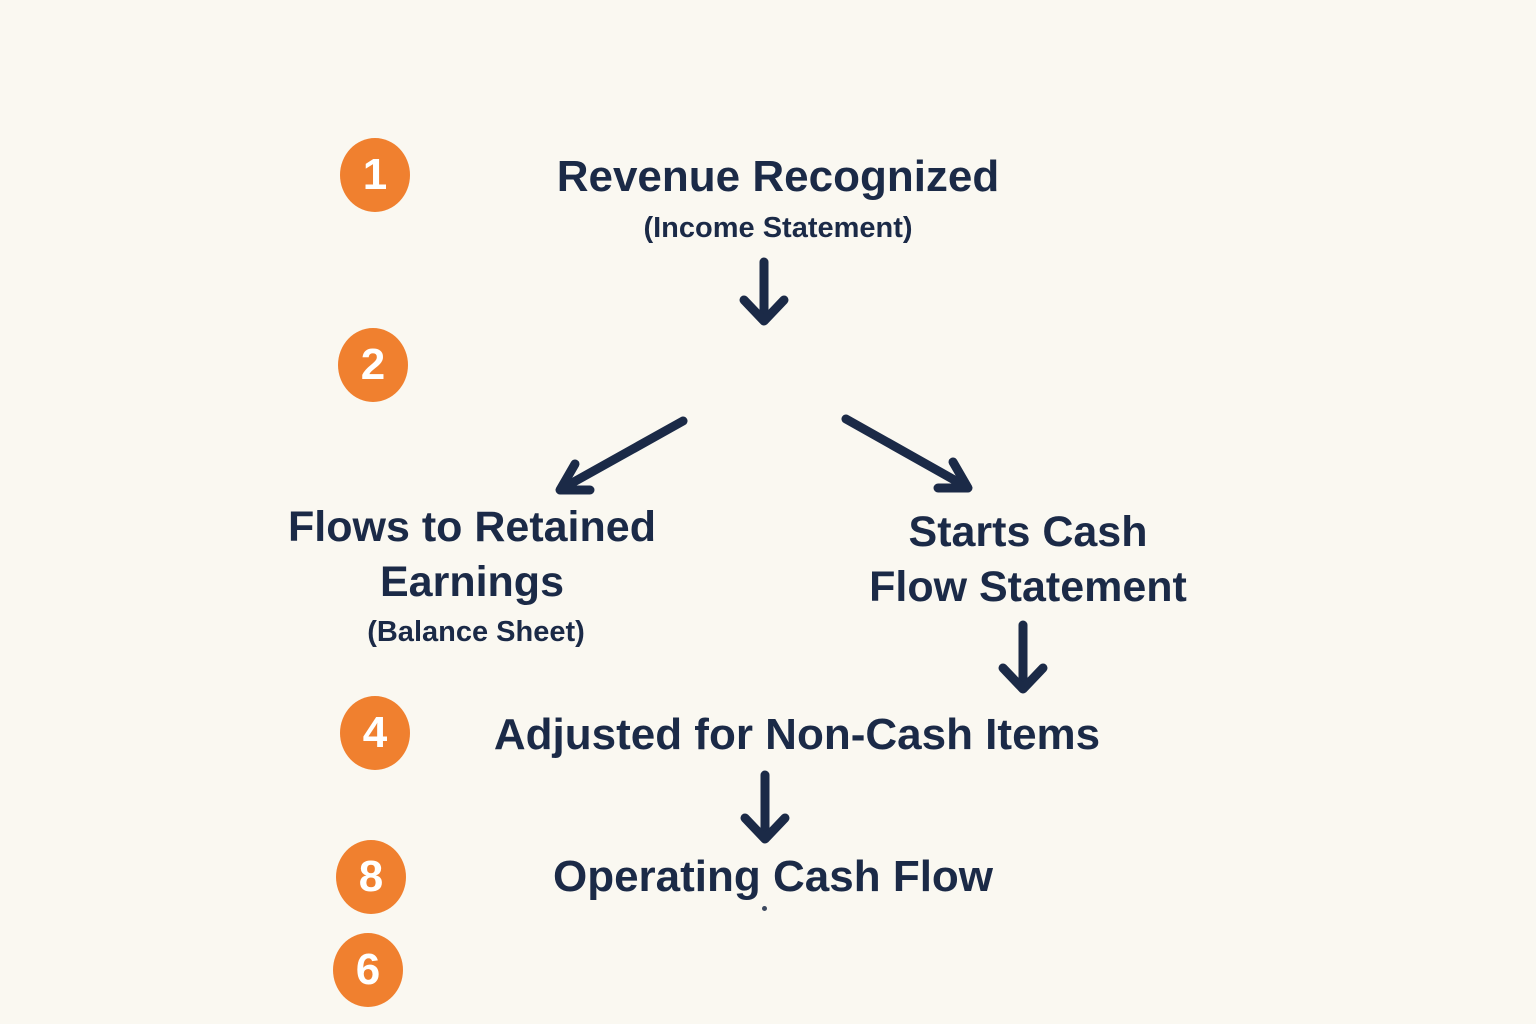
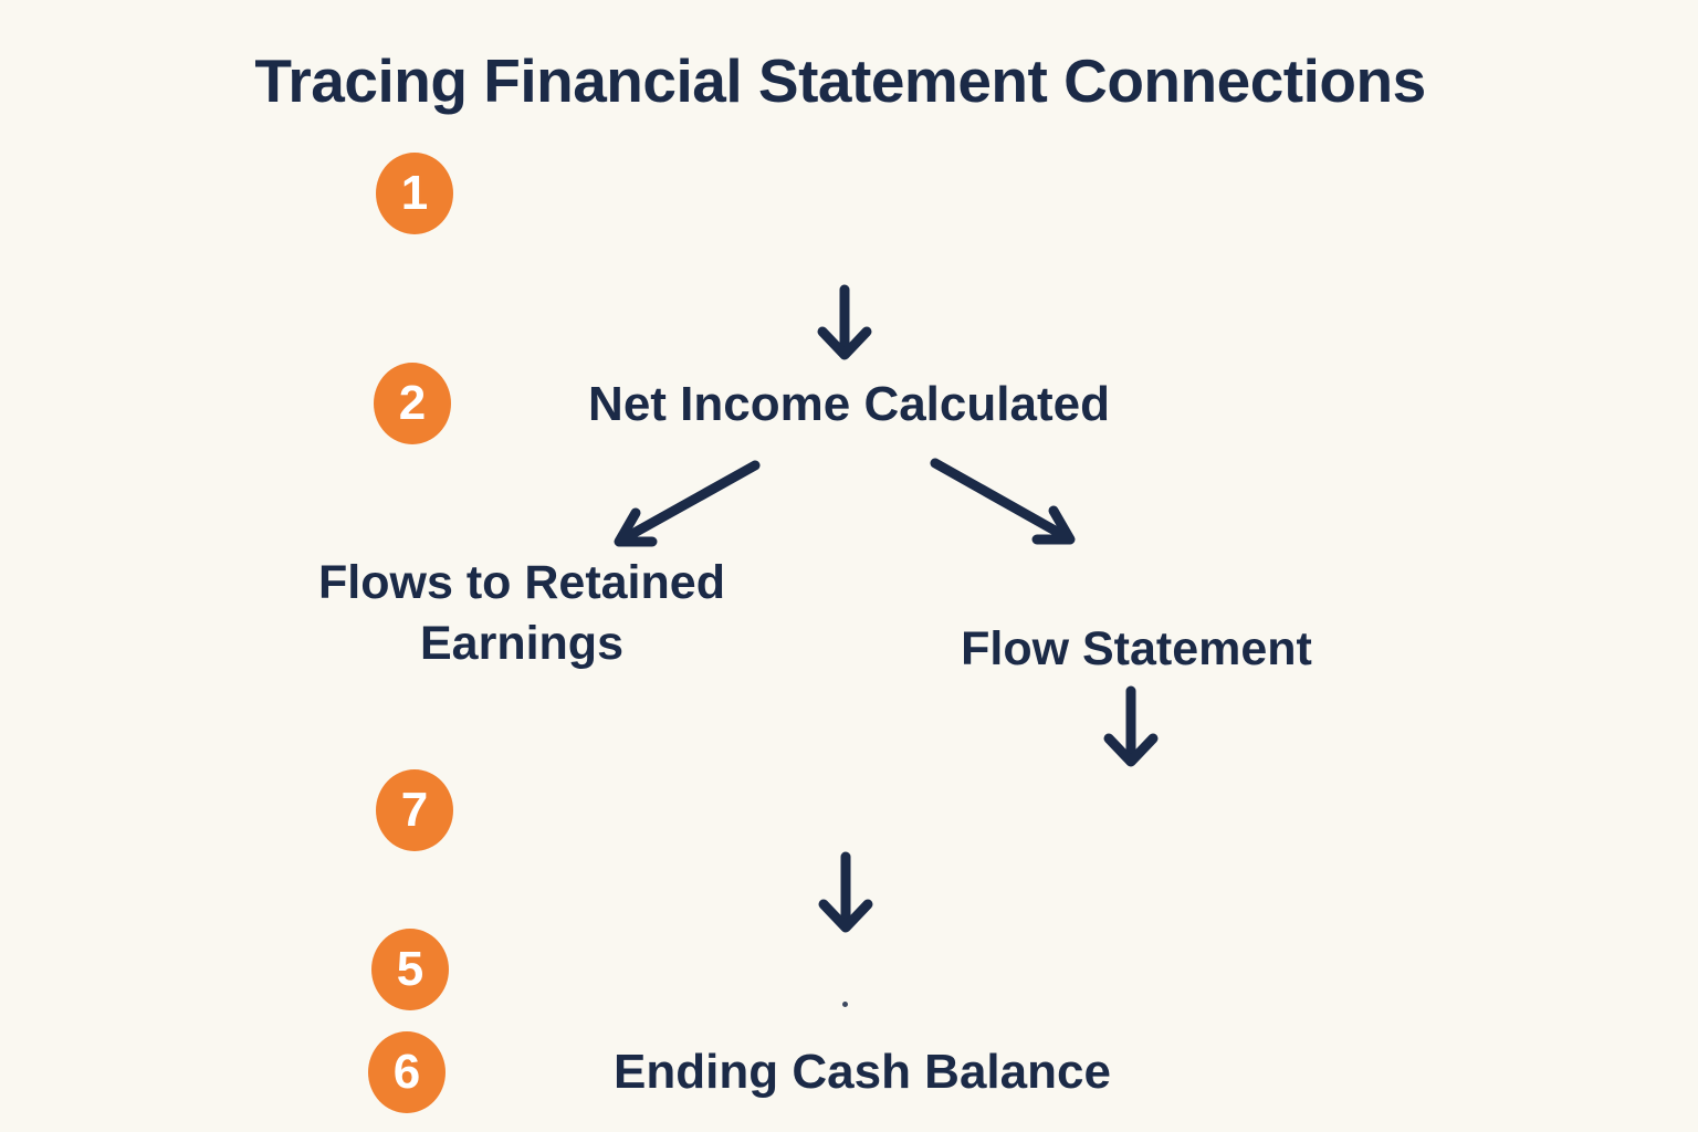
+ Tracing Financial Statement Connections
  1
- Revenue Recognized
- (Income Statement)
  2
+ Net Income Calculated
  Flows to Retained
  Earnings
- (Balance Sheet)
- Starts Cash
  Flow Statement
- 4
+ 7
- Adjusted for Non-Cash Items
- 8
+ 5
- Operating Cash Flow
  6
+ Ending Cash Balance
